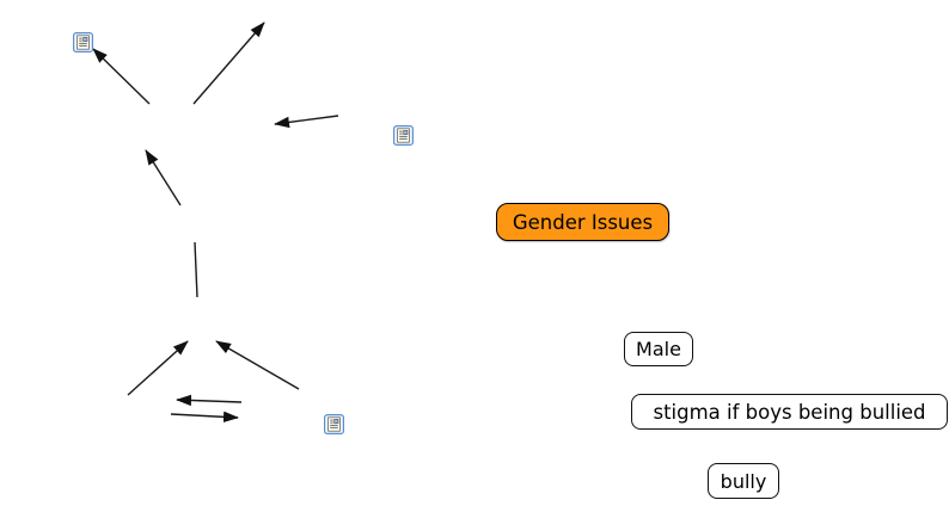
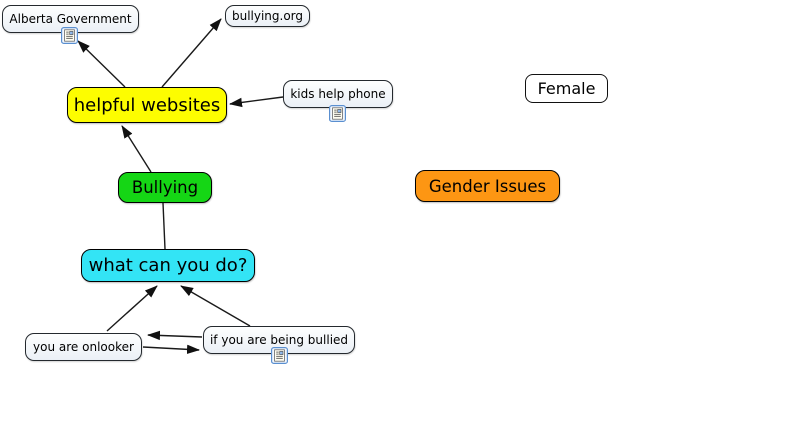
+ Alberta Government
+ bullying.org
+ kids help phone
+ helpful websites
+ Bullying
+ what can you do?
+ you are onlooker
+ if you are being bullied
+ Female
  Gender Issues
- Male
- stigma if boys being bullied
- bully
